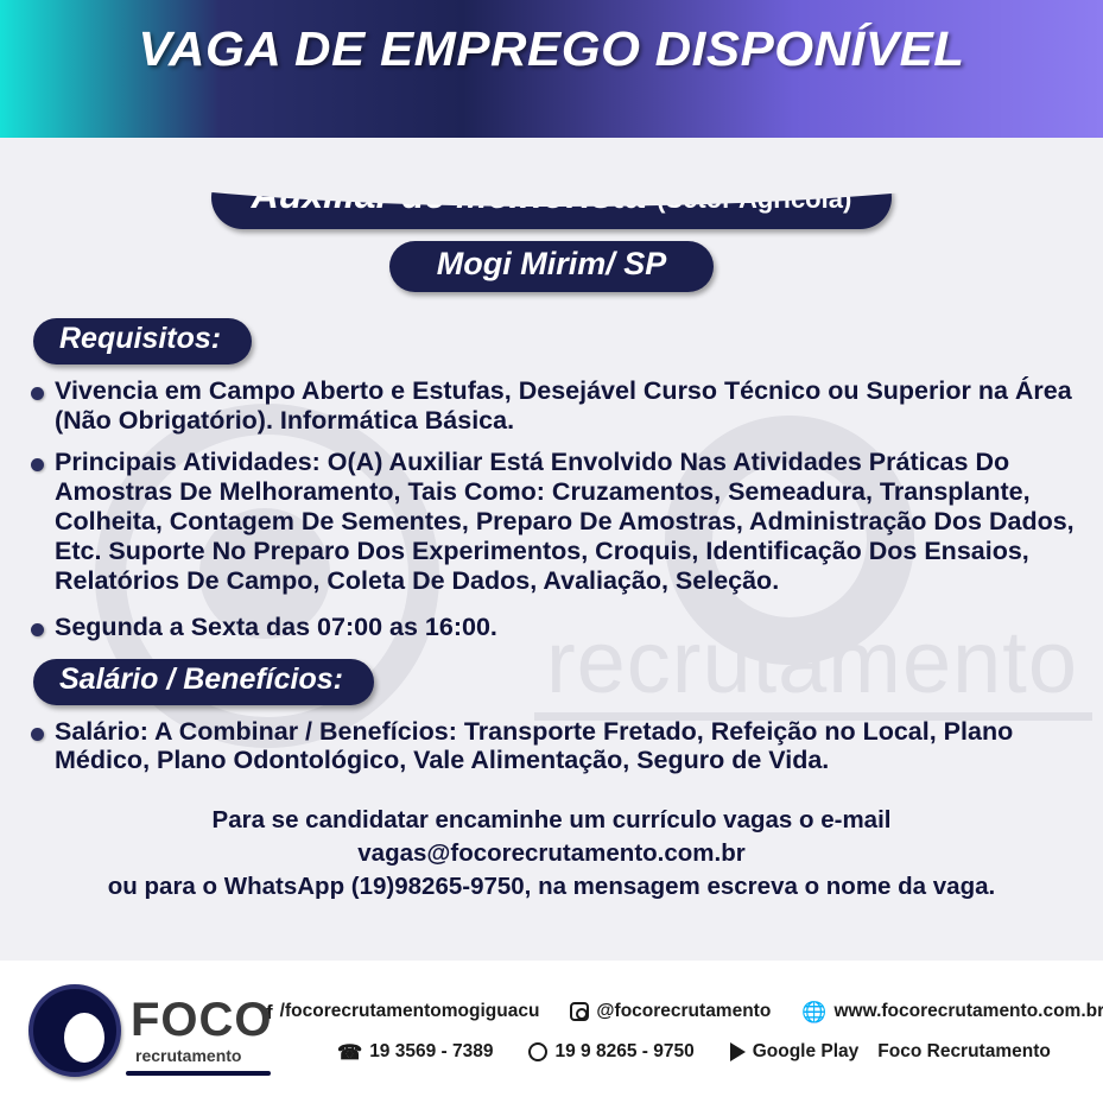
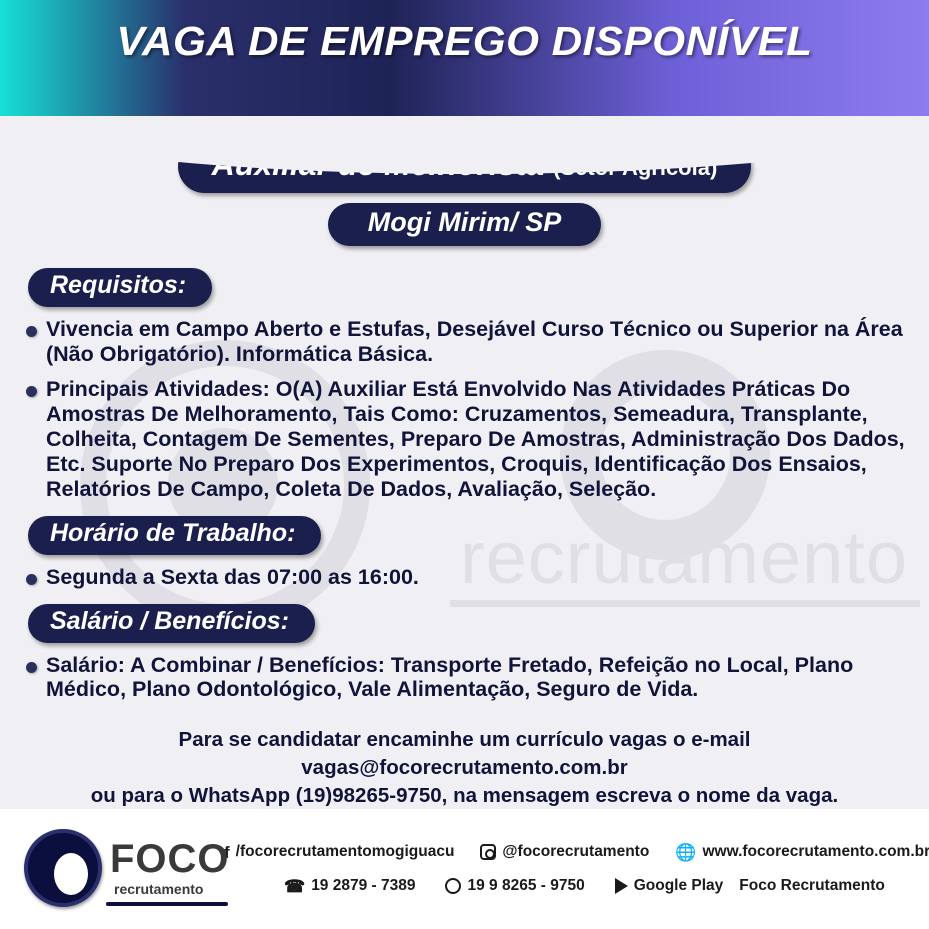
  VAGA DE EMPREGO DISPONÍVEL
  Mogi Mirim/ SP
  Requisitos:
  Vivencia em Campo Aberto e Estufas, Desejável Curso Técnico ou Superior na Área (Não Obrigatório). Informática Básica.
  Principais Atividades: O(A) Auxiliar Está Envolvido Nas Atividades Práticas Do Amostras De Melhoramento, Tais Como: Cruzamentos, Semeadura, Transplante, Colheita, Contagem De Sementes, Preparo De Amostras, Administração Dos Dados, Etc. Suporte No Preparo Dos Experimentos, Croquis, Identificação Dos Ensaios, Relatórios De Campo, Coleta De Dados, Avaliação, Seleção.
+ Horário de Trabalho:
  Segunda a Sexta das 07:00 as 16:00.
  Salário / Benefícios:
  Salário: A Combinar / Benefícios: Transporte Fretado, Refeição no Local, Plano Médico, Plano Odontológico, Vale Alimentação, Seguro de Vida.
  Para se candidatar encaminhe um currículo vagas o e-mail vagas@focorecrutamento.com.br
  ou para o WhatsApp (19)98265-9750, na mensagem escreva o nome da vaga.
  FOCO
  recrutamento
  f
  /focorecrutamentomogiguacu
  @focorecrutamento
  🌐
  www.focorecrutamento.com.br
  ☎
- 19 3569 - 7389
+ 19 2879 - 7389
  19 9 8265 - 9750
  Google Play
  Foco Recrutamento
